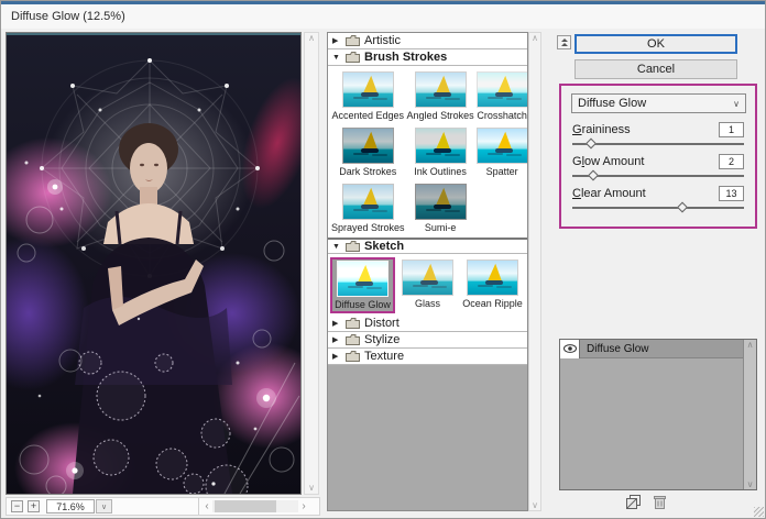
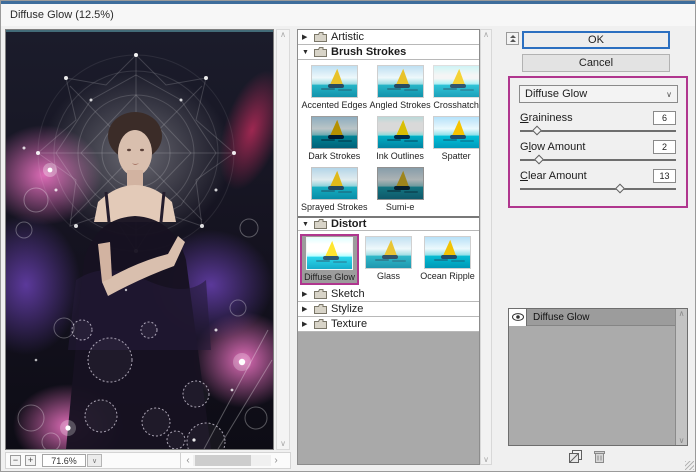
  Diffuse Glow (12.5%)
  ∧
  ∨
  −
  +
  71.6%
  ‹
  ›
  Artistic
  Brush Strokes
  Accented Edges
  Angled Strokes
  Crosshatch
  Dark Strokes
  Ink Outlines
  Spatter
  Sprayed Strokes
  Sumi-e
- Sketch
+ Distort
  Diffuse Glow
  Glass
  Ocean Ripple
- Distort
+ Sketch
  Stylize
  Texture
  ∧
  ∨
  OK
  Cancel
  Diffuse Glow
  ∨
  Graininess
- 1
+ 6
  Glow Amount
  2
  Clear Amount
  13
  Diffuse Glow
  ∧
  ∨
